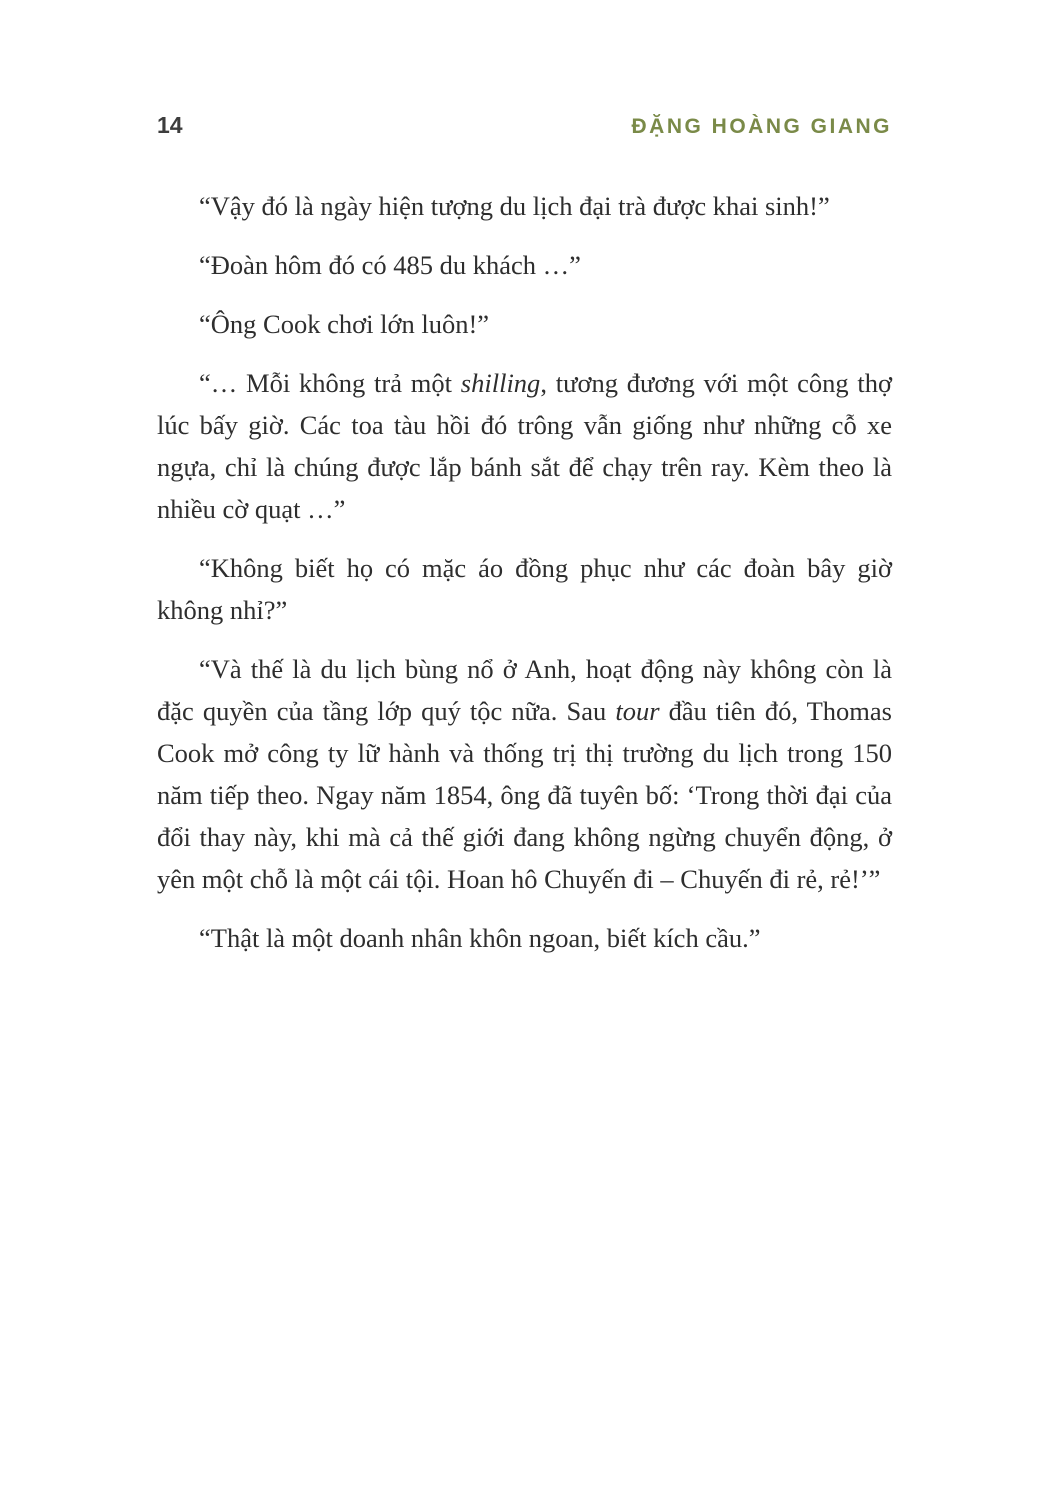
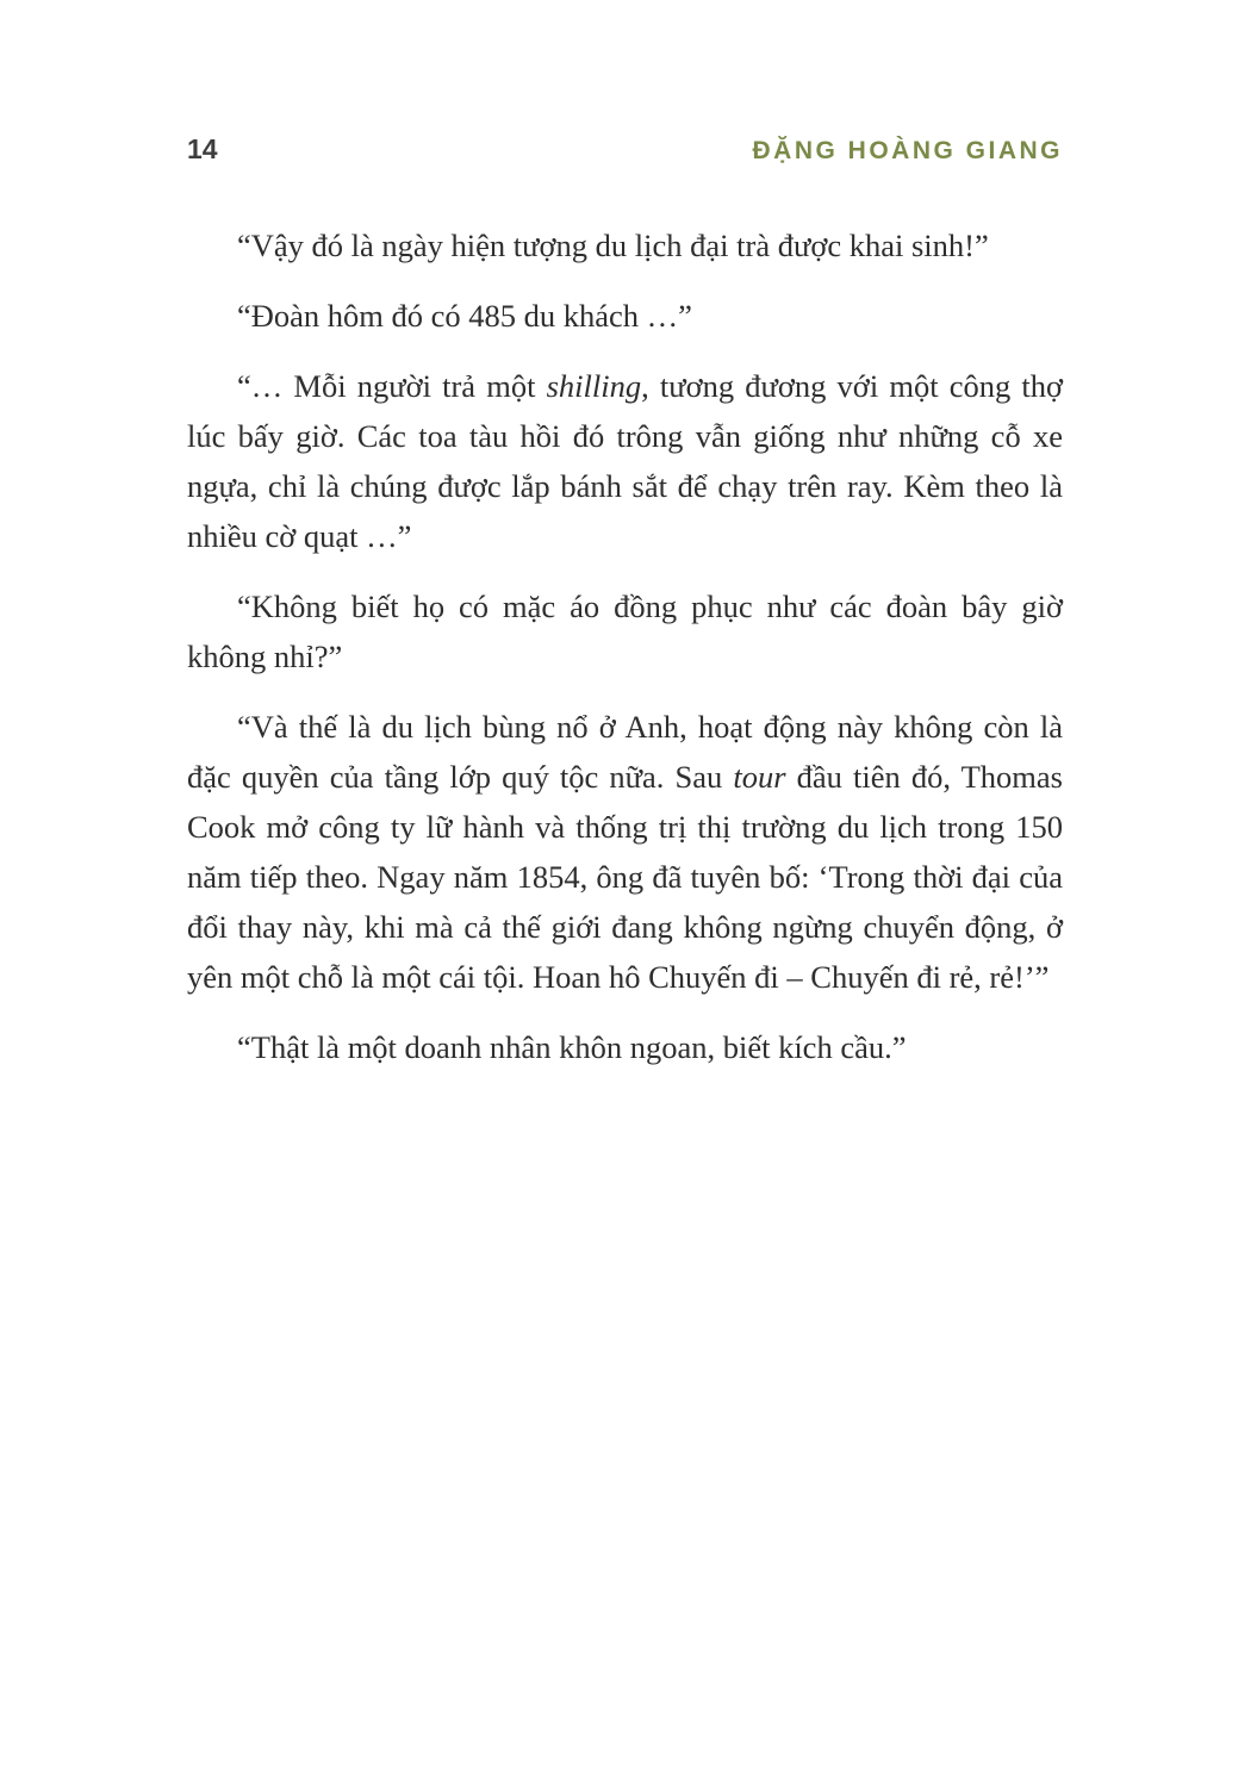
  14
  ĐẶNG HOÀNG GIANG
  “Vậy đó là ngày hiện tượng du lịch đại trà được khai sinh!”
  “Đoàn hôm đó có 485 du khách …”
- “Ông Cook chơi lớn luôn!”
- “… Mỗi không trả một shilling, tương đương với một công thợ lúc bấy giờ. Các toa tàu hồi đó trông vẫn giống như những cỗ xe ngựa, chỉ là chúng được lắp bánh sắt để chạy trên ray. Kèm theo là nhiều cờ quạt …”
+ “… Mỗi người trả một shilling, tương đương với một công thợ lúc bấy giờ. Các toa tàu hồi đó trông vẫn giống như những cỗ xe ngựa, chỉ là chúng được lắp bánh sắt để chạy trên ray. Kèm theo là nhiều cờ quạt …”
  “Không biết họ có mặc áo đồng phục như các đoàn bây giờ không nhỉ?”
  “Và thế là du lịch bùng nổ ở Anh, hoạt động này không còn là đặc quyền của tầng lớp quý tộc nữa. Sau tour đầu tiên đó, Thomas Cook mở công ty lữ hành và thống trị thị trường du lịch trong 150 năm tiếp theo. Ngay năm 1854, ông đã tuyên bố: ‘Trong thời đại của đổi thay này, khi mà cả thế giới đang không ngừng chuyển động, ở yên một chỗ là một cái tội. Hoan hô Chuyến đi – Chuyến đi rẻ, rẻ!’”
  “Thật là một doanh nhân khôn ngoan, biết kích cầu.”
